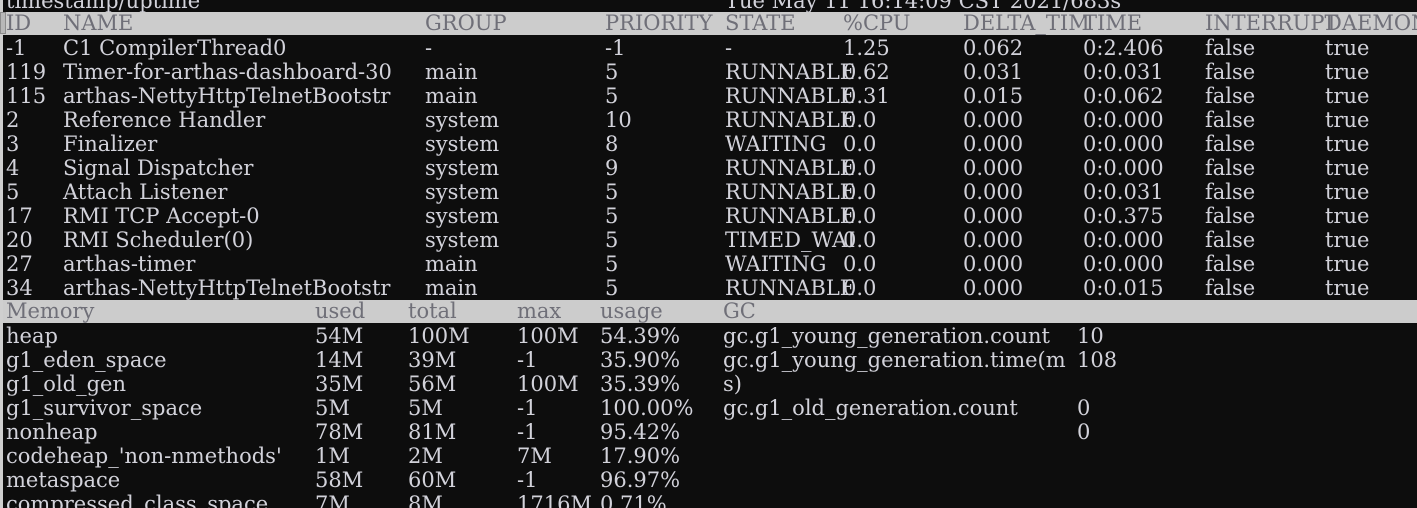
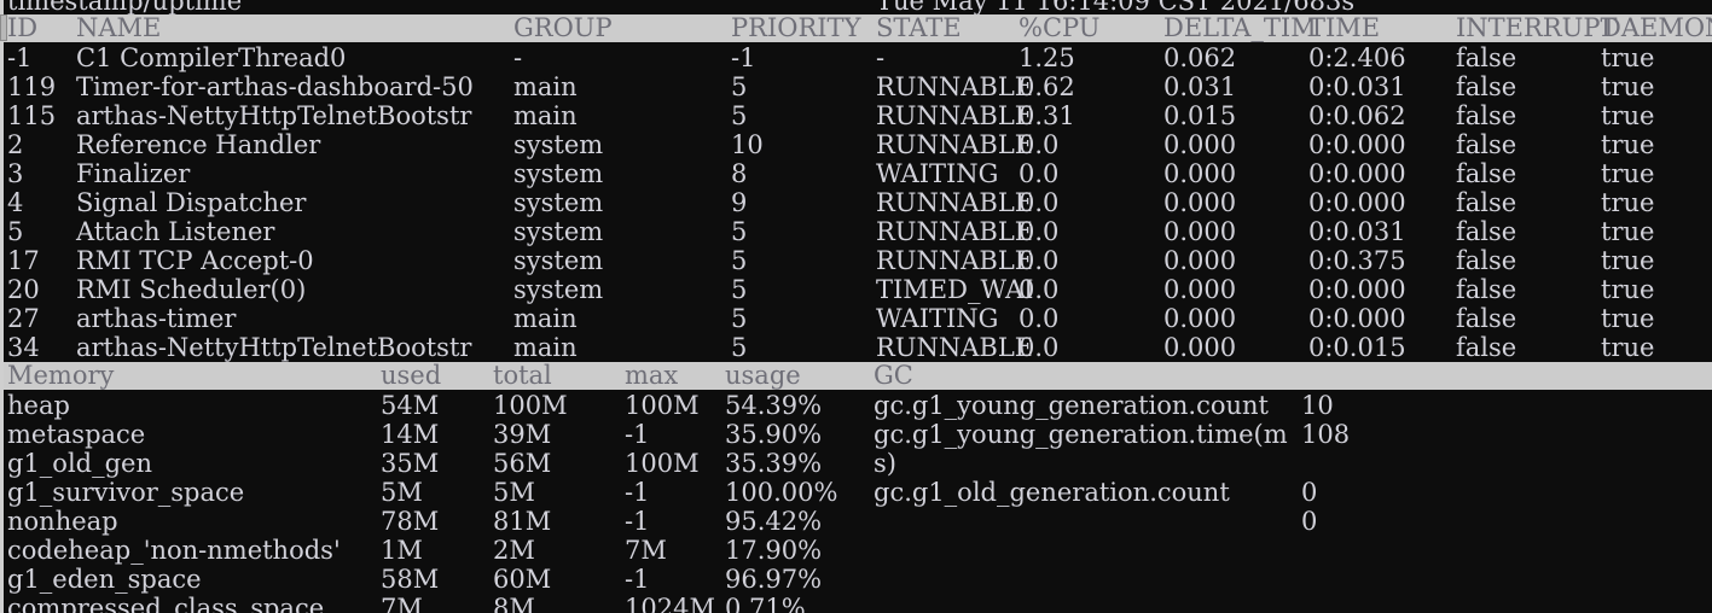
  timestamp/uptime
  Tue May 11 16:14:09 CST 2021/683s
  ID
  NAME
  GROUP
  PRIORITY
  STATE
  %CPU
  DELTA_TIM
  TIME
  INTERRUPT
  DAEMO
  -1
  C1 CompilerThread0
  -
  -1
  -
  1.25
  0.062
  0:2.406
  false
  true
  119
- Timer-for-arthas-dashboard-30
+ Timer-for-arthas-dashboard-50
  main
  5
  RUNNABLE
  0.62
  0.031
  0:0.031
  false
  true
  115
  arthas-NettyHttpTelnetBootstr
  main
  5
  RUNNABLE
  0.31
  0.015
  0:0.062
  false
  true
  2
  Reference Handler
  system
  10
  RUNNABLE
  0.0
  0.000
  0:0.000
  false
  true
  3
  Finalizer
  system
  8
  WAITING
  0.0
  0.000
  0:0.000
  false
  true
  4
  Signal Dispatcher
  system
  9
  RUNNABLE
  0.0
  0.000
  0:0.000
  false
  true
  5
  Attach Listener
  system
  5
  RUNNABLE
  0.0
  0.000
  0:0.031
  false
  true
  17
  RMI TCP Accept-0
  system
  5
  RUNNABLE
  0.0
  0.000
  0:0.375
  false
  true
  20
  RMI Scheduler(0)
  system
  5
  TIMED_WAI
  0.0
  0.000
  0:0.000
  false
  true
  27
  arthas-timer
  main
  5
  WAITING
  0.0
  0.000
  0:0.000
  false
  true
  34
  arthas-NettyHttpTelnetBootstr
  main
  5
  RUNNABLE
  0.0
  0.000
  0:0.015
  false
  true
  Memory
  used
  total
  max
  usage
  GC
  heap
  54M
  100M
  100M
  54.39%
- g1_eden_space
+ metaspace
  14M
  39M
  -1
  35.90%
  g1_old_gen
  35M
  56M
  100M
  35.39%
  g1_survivor_space
  5M
  5M
  -1
  100.00%
  nonheap
  78M
  81M
  -1
  95.42%
  codeheap_'non-nmethods'
  1M
  2M
  7M
  17.90%
- metaspace
+ g1_eden_space
  58M
  60M
  -1
  96.97%
  compressed_class_space
  7M
  8M
- 1716M
+ 1024M
  0.71%
  gc.g1_young_generation.count
  10
  gc.g1_young_generation.time(m
  108
  s)
  gc.g1_old_generation.count
  0
  0
